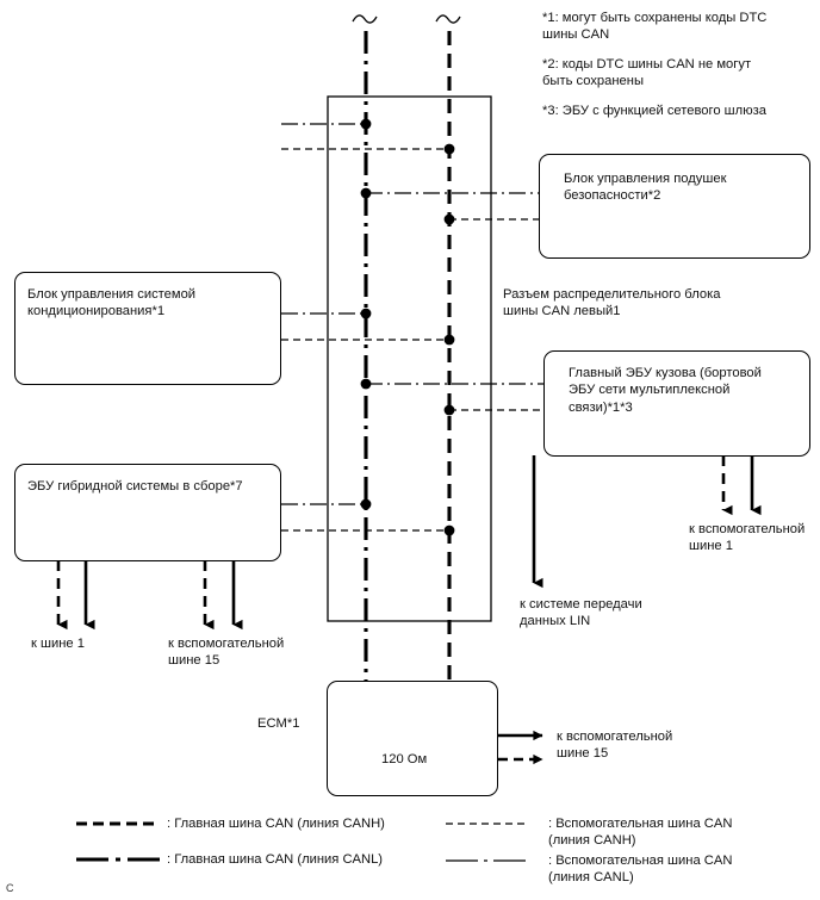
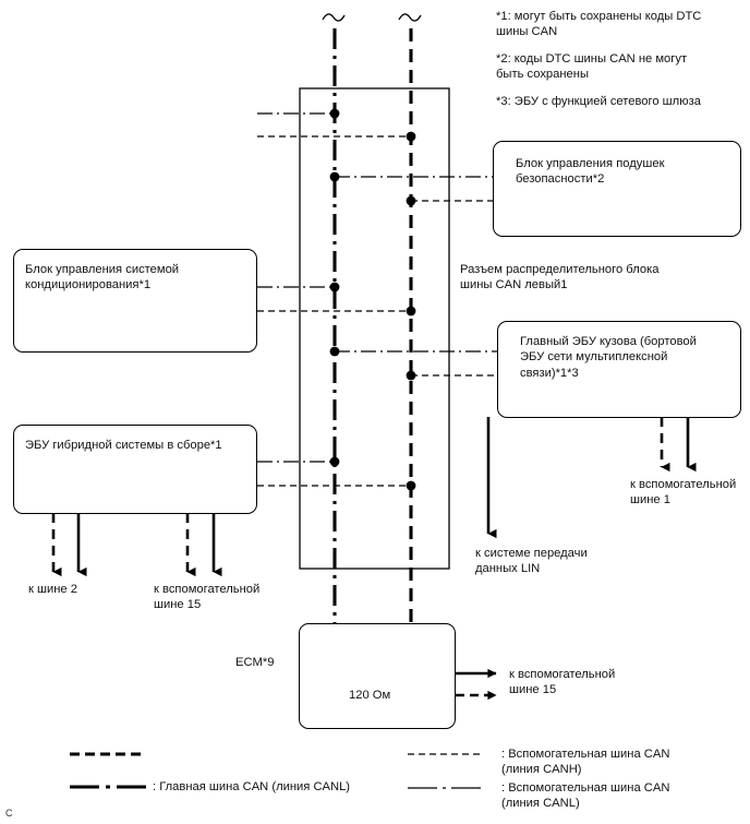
  *1: могут быть сохранены коды DTC
  шины CAN
  *2: коды DTC шины CAN не могут
  быть сохранены
  *3: ЭБУ с функцией сетевого шлюза
  Блок управления системой
  кондиционирования*1
- ЭБУ гибридной системы в сборе*7
+ ЭБУ гибридной системы в сборе*1
  Блок управления подушек
  безопасности*2
  Главный ЭБУ кузова (бортовой
  ЭБУ сети мультиплексной
  связи)*1*3
  Разъем распределительного блока
  шины CAN левый1
- ECM*1
+ ECM*9
  120 Ом
- к шине 1
+ к шине 2
  к вспомогательной
  шине 15
  к системе передачи
  данных LIN
  к вспомогательной
  шине 1
  к вспомогательной
  шине 15
- : Главная шина CAN (линия CANH)
  : Главная шина CAN (линия CANL)
  : Вспомогательная шина CAN
  (линия CANH)
  : Вспомогательная шина CAN
  (линия CANL)
  C
